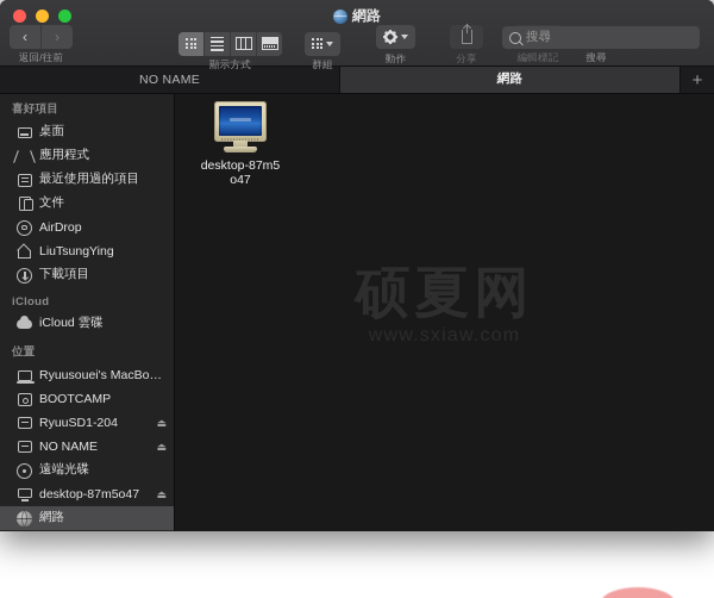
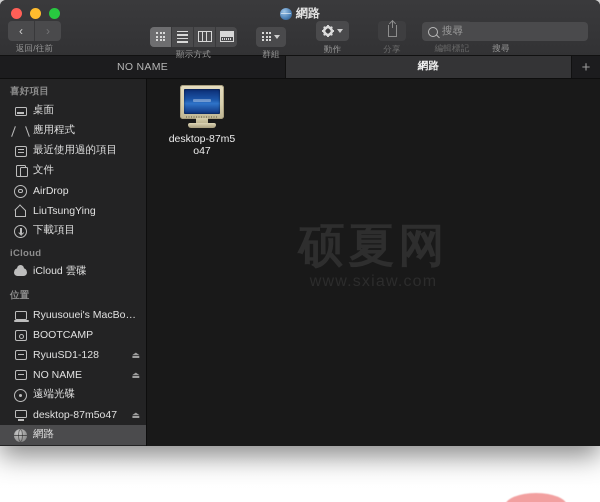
  網路
  ‹
  ›
  返回/往前
  顯示方式
  群組
  動作
  分享
  編輯標記
  搜尋
  搜尋
  NO NAME
  網路
  +
  喜好項目
  桌面
  應用程式
  最近使用過的項目
  文件
  AirDrop
  LiuTsungYing
  下載項目
  iCloud
  iCloud 雲碟
  位置
  Ryuusouei's MacBoo…
  BOOTCAMP
- RyuuSD1-204
+ RyuuSD1-128
  ⏏
  NO NAME
  ⏏
  遠端光碟
  desktop-87m5o47
  ⏏
  網路
  desktop-87m5o47
